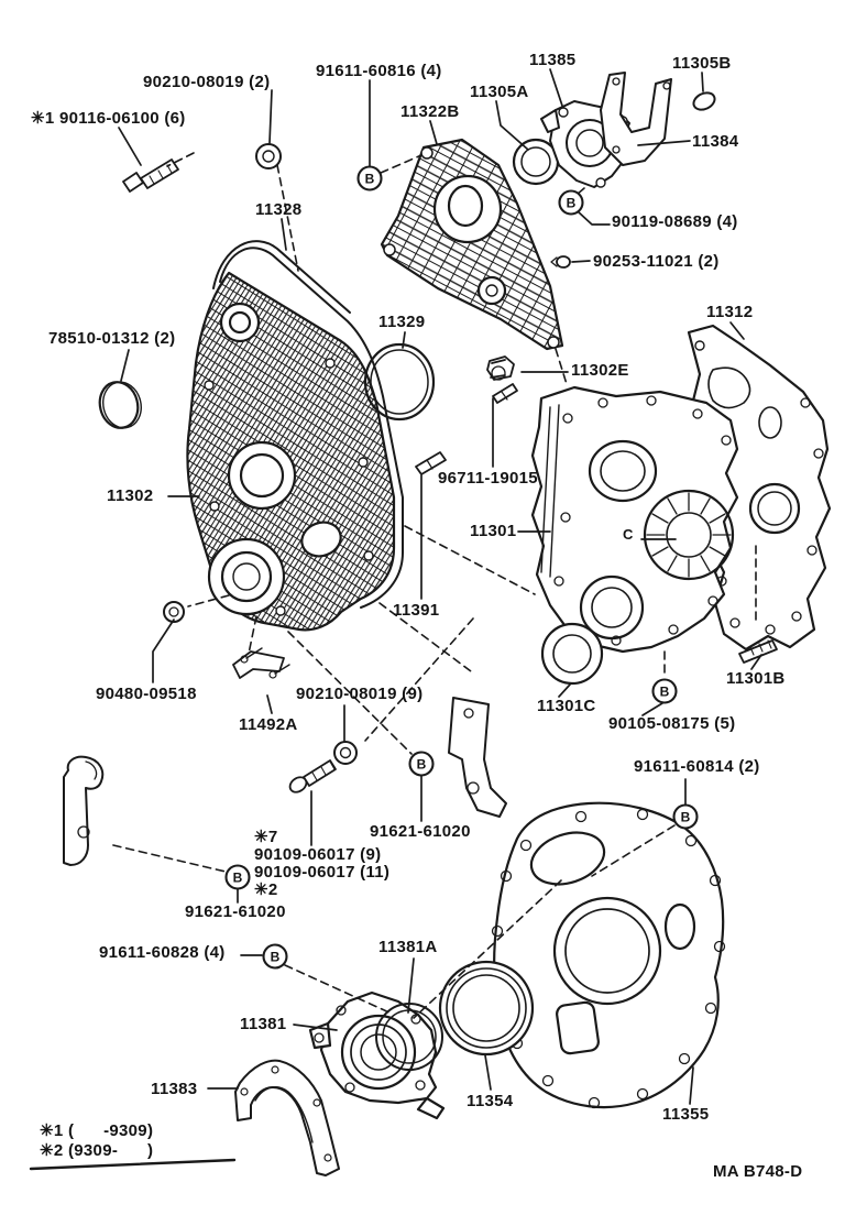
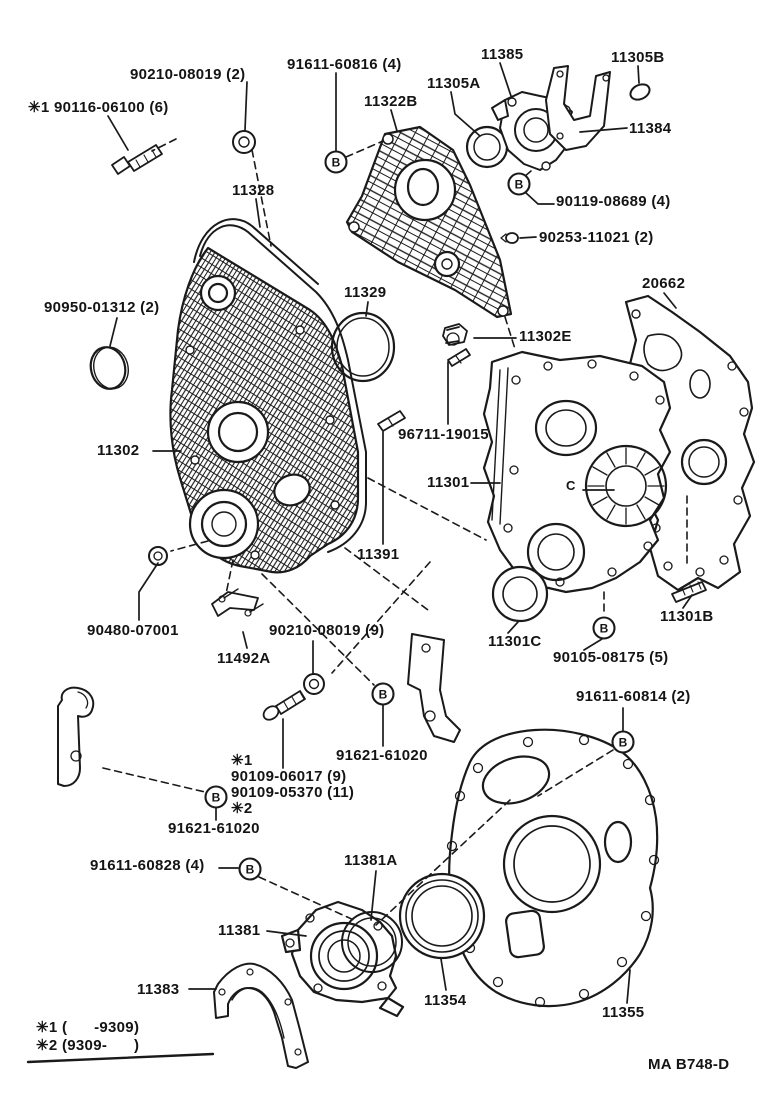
  B
  B
  B
  B
  B
  B
  B
  90210-08019 (2)
  ✳1 90116-06100 (6)
  91611-60816 (4)
  11322B
  11305A
  11385
  11305B
  11384
  90119-08689 (4)
  90253-11021 (2)
  11328
- 11312
+ 20662
- 78510-01312 (2)
+ 90950-01312 (2)
  11329
  11302E
  96711-19015
  11302
  11301
  C
  11391
  11301B
- 90480-09518
+ 90480-07001
  11492A
  90210-08019 (9)
  11301C
  90105-08175 (5)
  91611-60814 (2)
  91621-61020
- ✳7
+ ✳1
  90109-06017 (9)
- 90109-06017 (11)
+ 90109-05370 (11)
  ✳2
  91621-61020
  91611-60828 (4)
  11381A
  11381
  11383
  11354
  11355
  ✳1 ( -9309)
  ✳2 (9309- )
  MA B748-D
